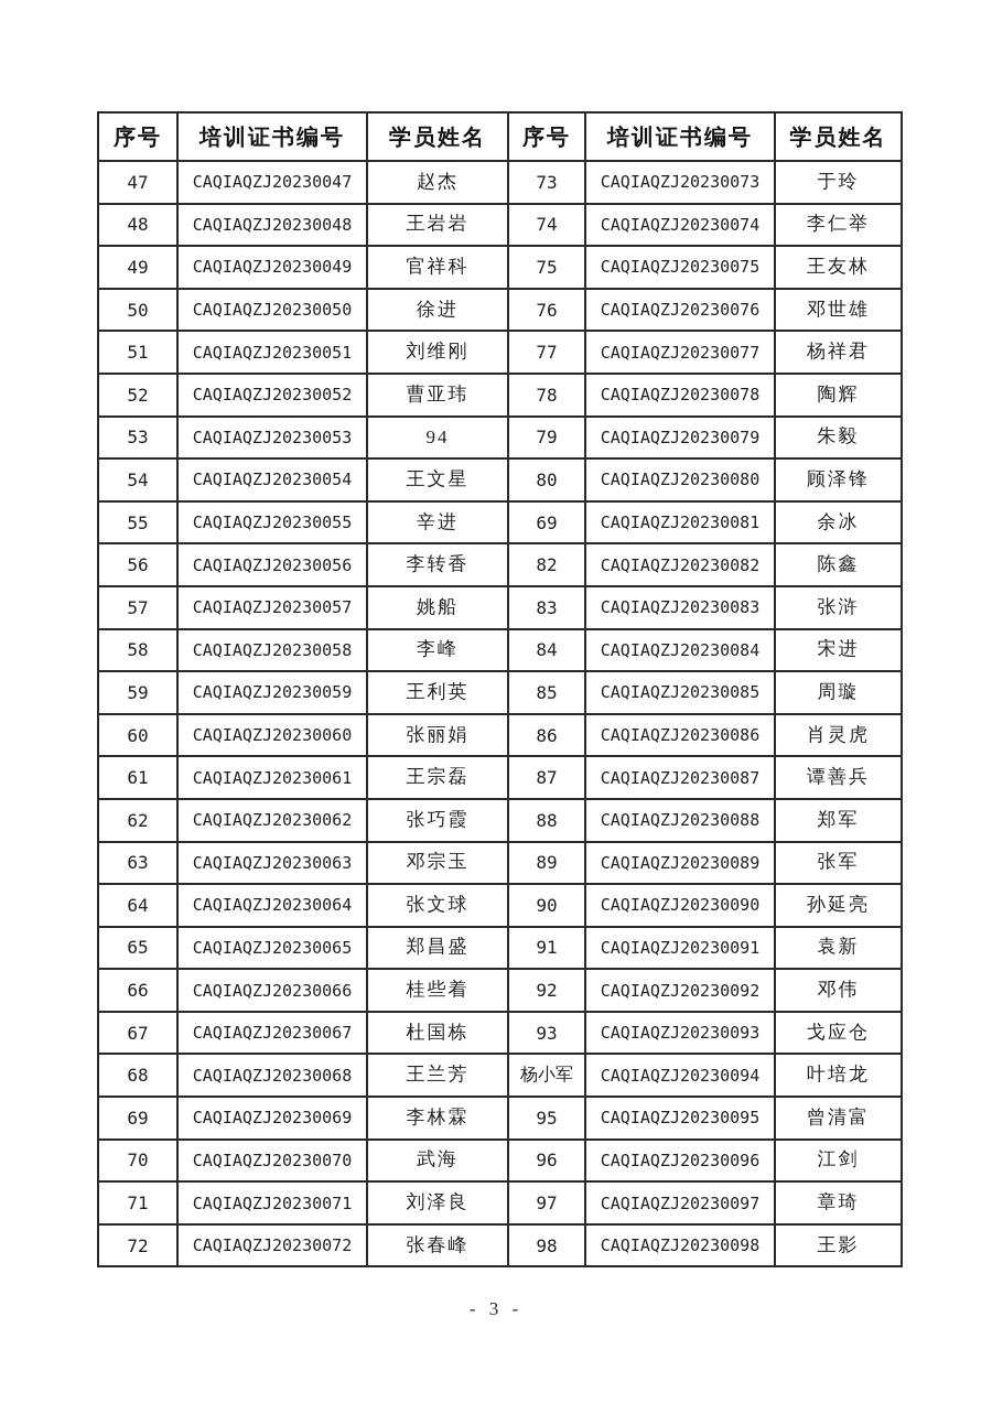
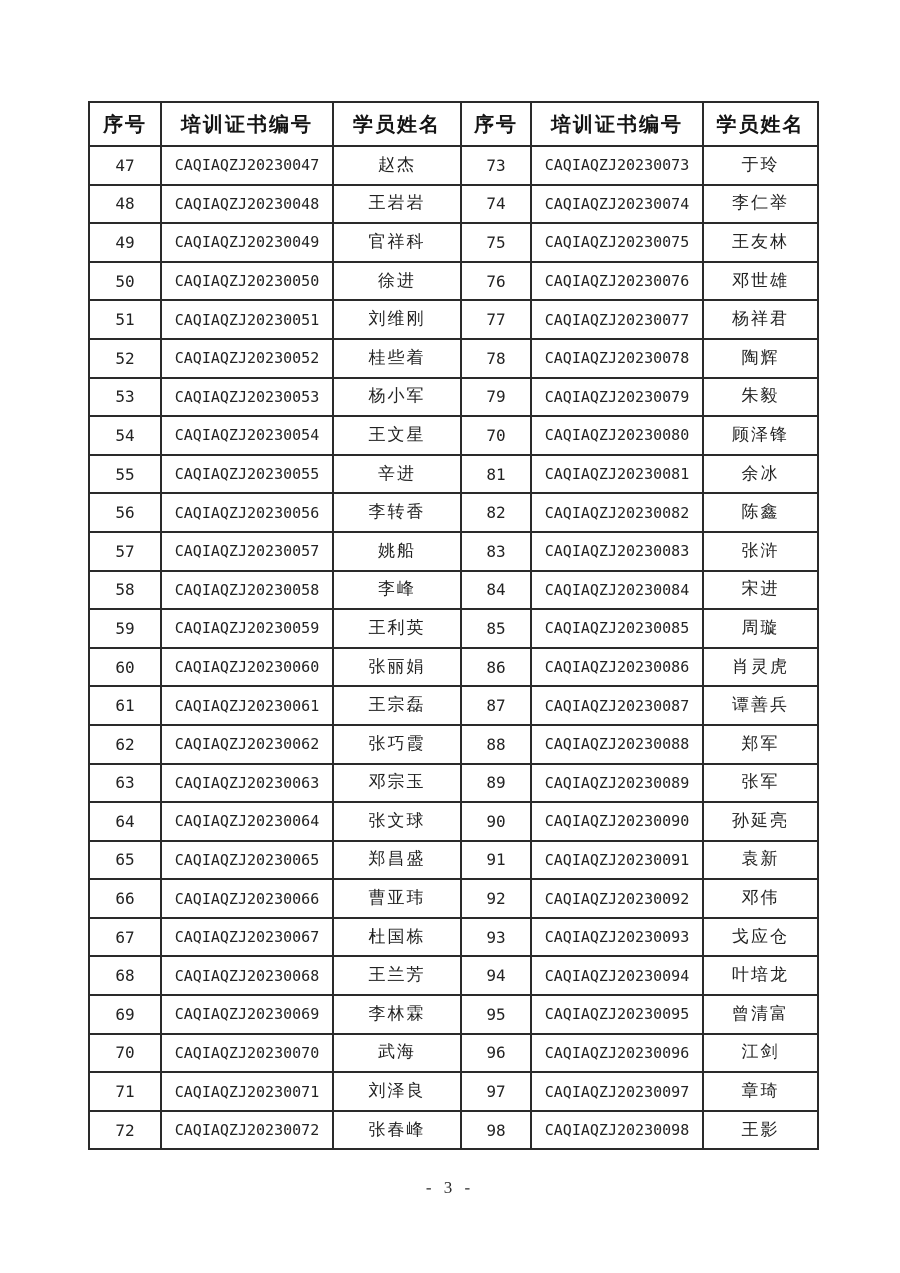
  序号	培训证书编号	学员姓名	序号	培训证书编号	学员姓名
  47	CAQIAQZJ20230047	赵杰	73	CAQIAQZJ20230073	于玲
  48	CAQIAQZJ20230048	王岩岩	74	CAQIAQZJ20230074	李仁举
  49	CAQIAQZJ20230049	官祥科	75	CAQIAQZJ20230075	王友林
  50	CAQIAQZJ20230050	徐进	76	CAQIAQZJ20230076	邓世雄
  51	CAQIAQZJ20230051	刘维刚	77	CAQIAQZJ20230077	杨祥君
- 52	CAQIAQZJ20230052	曹亚玮	78	CAQIAQZJ20230078	陶辉
+ 52	CAQIAQZJ20230052	桂些着	78	CAQIAQZJ20230078	陶辉
- 53	CAQIAQZJ20230053	94	79	CAQIAQZJ20230079	朱毅
+ 53	CAQIAQZJ20230053	杨小军	79	CAQIAQZJ20230079	朱毅
- 54	CAQIAQZJ20230054	王文星	80	CAQIAQZJ20230080	顾泽锋
+ 54	CAQIAQZJ20230054	王文星	70	CAQIAQZJ20230080	顾泽锋
- 55	CAQIAQZJ20230055	辛进	69	CAQIAQZJ20230081	余冰
+ 55	CAQIAQZJ20230055	辛进	81	CAQIAQZJ20230081	余冰
  56	CAQIAQZJ20230056	李转香	82	CAQIAQZJ20230082	陈鑫
  57	CAQIAQZJ20230057	姚船	83	CAQIAQZJ20230083	张浒
  58	CAQIAQZJ20230058	李峰	84	CAQIAQZJ20230084	宋进
  59	CAQIAQZJ20230059	王利英	85	CAQIAQZJ20230085	周璇
  60	CAQIAQZJ20230060	张丽娟	86	CAQIAQZJ20230086	肖灵虎
  61	CAQIAQZJ20230061	王宗磊	87	CAQIAQZJ20230087	谭善兵
  62	CAQIAQZJ20230062	张巧霞	88	CAQIAQZJ20230088	郑军
  63	CAQIAQZJ20230063	邓宗玉	89	CAQIAQZJ20230089	张军
  64	CAQIAQZJ20230064	张文球	90	CAQIAQZJ20230090	孙延亮
  65	CAQIAQZJ20230065	郑昌盛	91	CAQIAQZJ20230091	袁新
- 66	CAQIAQZJ20230066	桂些着	92	CAQIAQZJ20230092	邓伟
+ 66	CAQIAQZJ20230066	曹亚玮	92	CAQIAQZJ20230092	邓伟
  67	CAQIAQZJ20230067	杜国栋	93	CAQIAQZJ20230093	戈应仓
- 68	CAQIAQZJ20230068	王兰芳	杨小军	CAQIAQZJ20230094	叶培龙
+ 68	CAQIAQZJ20230068	王兰芳	94	CAQIAQZJ20230094	叶培龙
  69	CAQIAQZJ20230069	李林霖	95	CAQIAQZJ20230095	曾清富
  70	CAQIAQZJ20230070	武海	96	CAQIAQZJ20230096	江剑
  71	CAQIAQZJ20230071	刘泽良	97	CAQIAQZJ20230097	章琦
  72	CAQIAQZJ20230072	张春峰	98	CAQIAQZJ20230098	王影
  - 3 -
